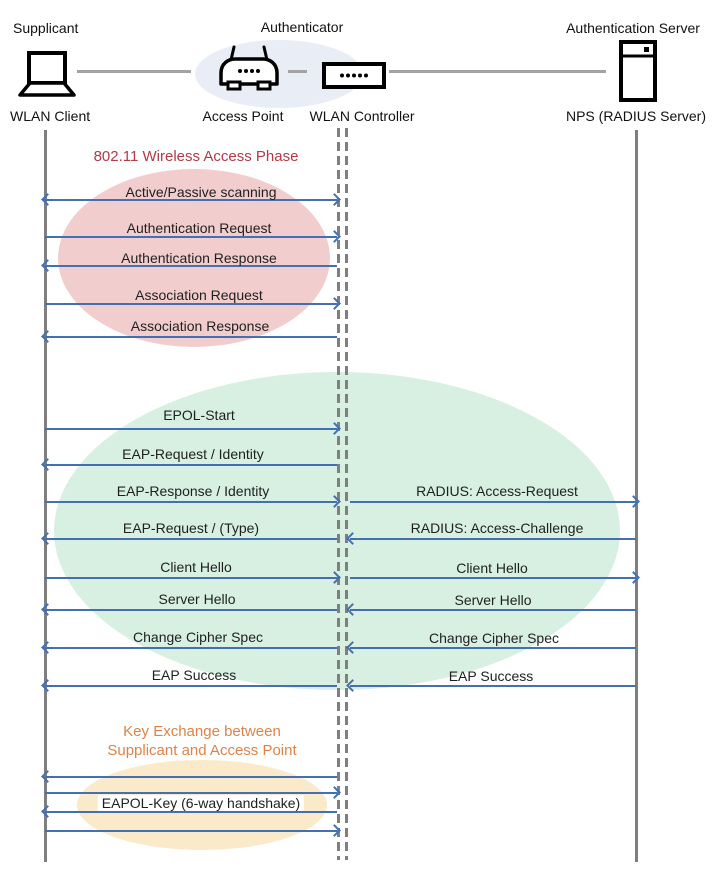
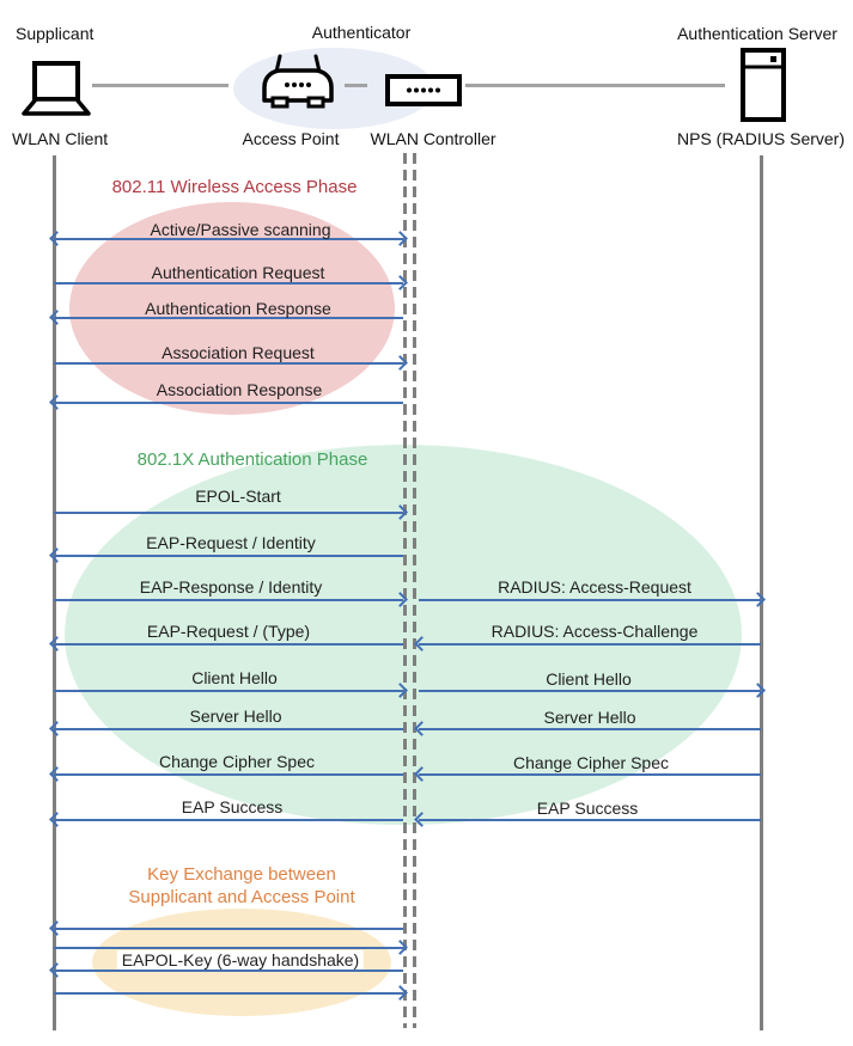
  Supplicant
  Authenticator
  Authentication Server
  WLAN Client
  Access Point
  WLAN Controller
  NPS (RADIUS Server)
  802.11 Wireless Access Phase
+ 802.1X Authentication Phase
  Key Exchange between
  Supplicant and Access Point
  Active/Passive scanning
  Authentication Request
  Authentication Response
  Association Request
  Association Response
  EPOL-Start
  EAP-Request / Identity
  EAP-Response / Identity
  RADIUS: Access-Request
  EAP-Request / (Type)
  RADIUS: Access-Challenge
  Client Hello
  Client Hello
  Server Hello
  Server Hello
  Change Cipher Spec
  Change Cipher Spec
  EAP Success
  EAP Success
  EAPOL-Key (6-way handshake)
